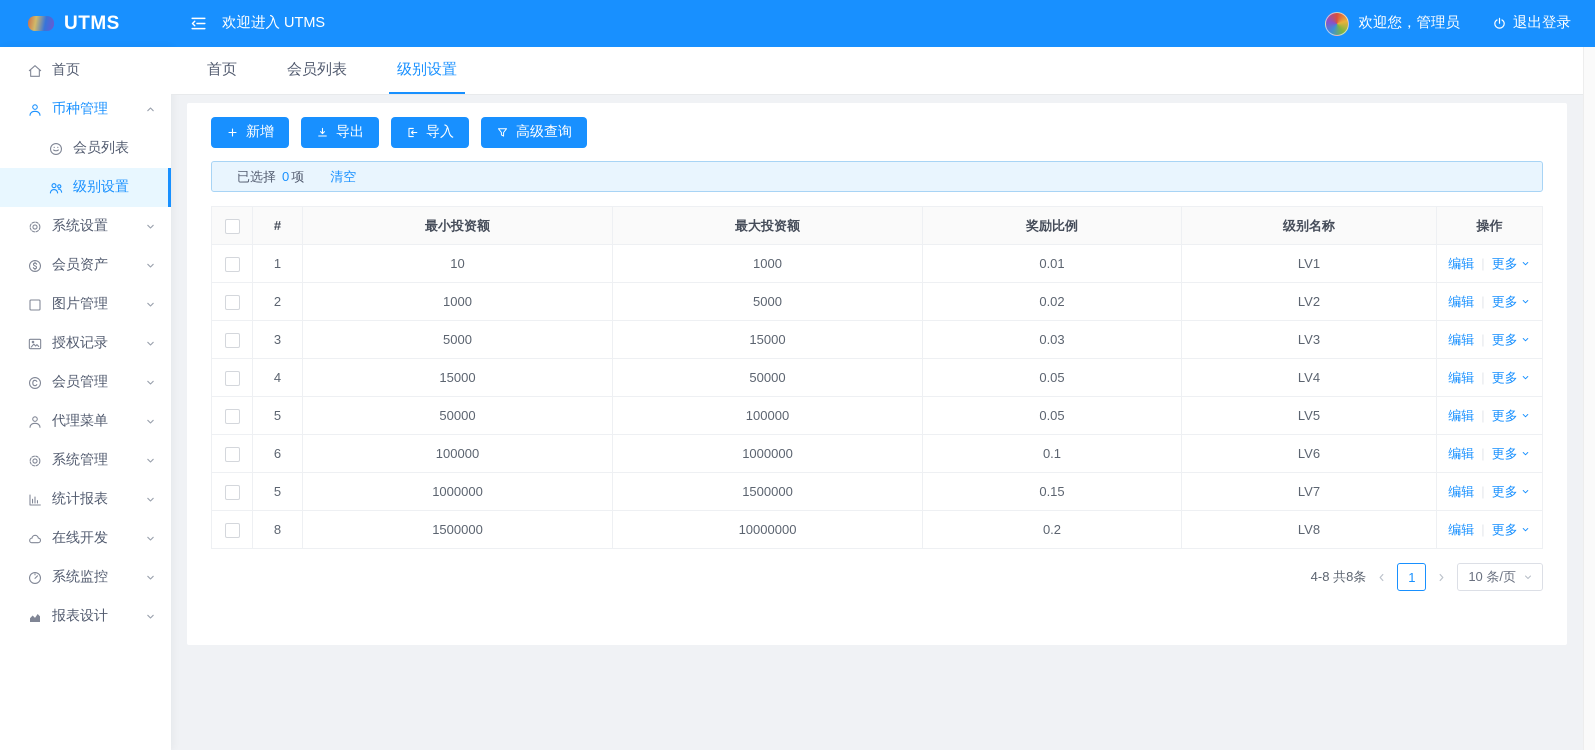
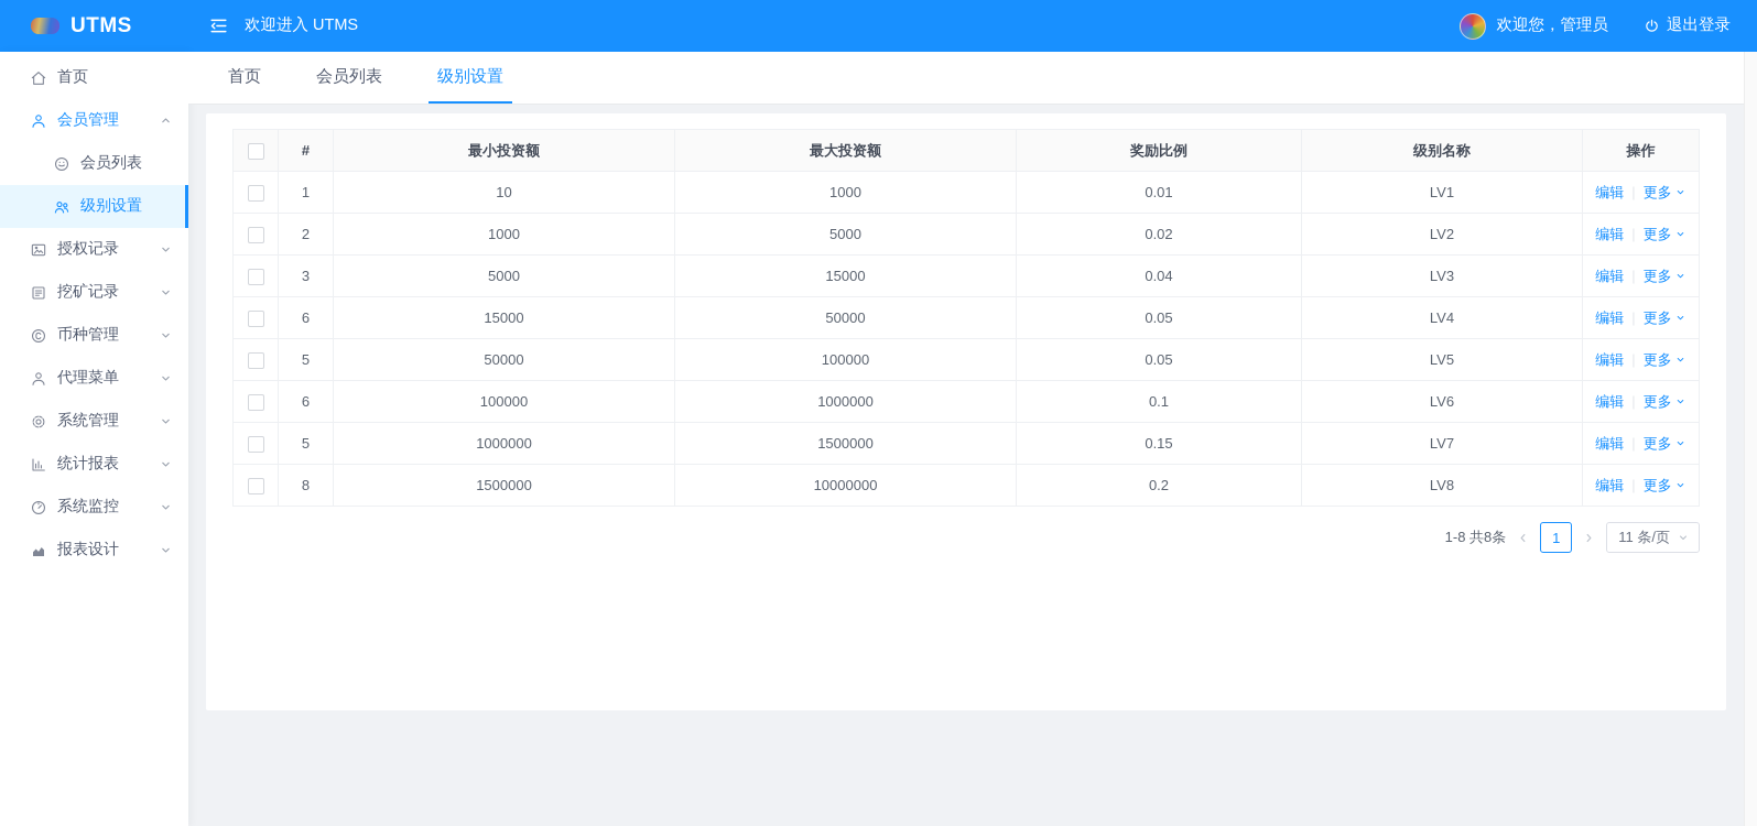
  UTMS
  欢迎进入 UTMS
  欢迎您，管理员
  退出登录
  首页
- 币种管理
+ 会员管理
  会员列表
  级别设置
- 系统设置
- 会员资产
- 图片管理
  授权记录
+ 挖矿记录
- 会员管理
+ 币种管理
  代理菜单
  系统管理
  统计报表
- 在线开发
  系统监控
  报表设计
  首页
  会员列表
  级别设置
- 新增
- 导出
- 导入
- 高级查询
- 已选择
- 0
- 项
- 清空
  	#	最小投资额	最大投资额	奖励比例	级别名称	操作
  	1	10	1000	0.01	LV1	编辑 更多
  	2	1000	5000	0.02	LV2	编辑 更多
- 	3	5000	15000	0.03	LV3	编辑 更多
+ 	3	5000	15000	0.04	LV3	编辑 更多
- 	4	15000	50000	0.05	LV4	编辑 更多
+ 	6	15000	50000	0.05	LV4	编辑 更多
  	5	50000	100000	0.05	LV5	编辑 更多
  	6	100000	1000000	0.1	LV6	编辑 更多
  	5	1000000	1500000	0.15	LV7	编辑 更多
  	8	1500000	10000000	0.2	LV8	编辑 更多
- 4-8 共8条
+ 1-8 共8条
  1
- 10 条/页
+ 11 条/页
